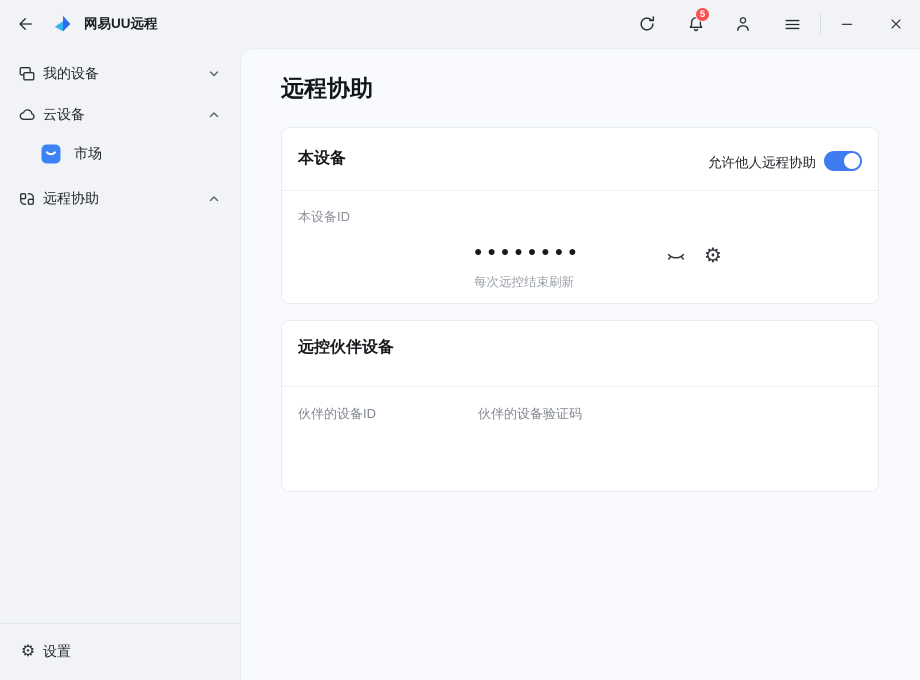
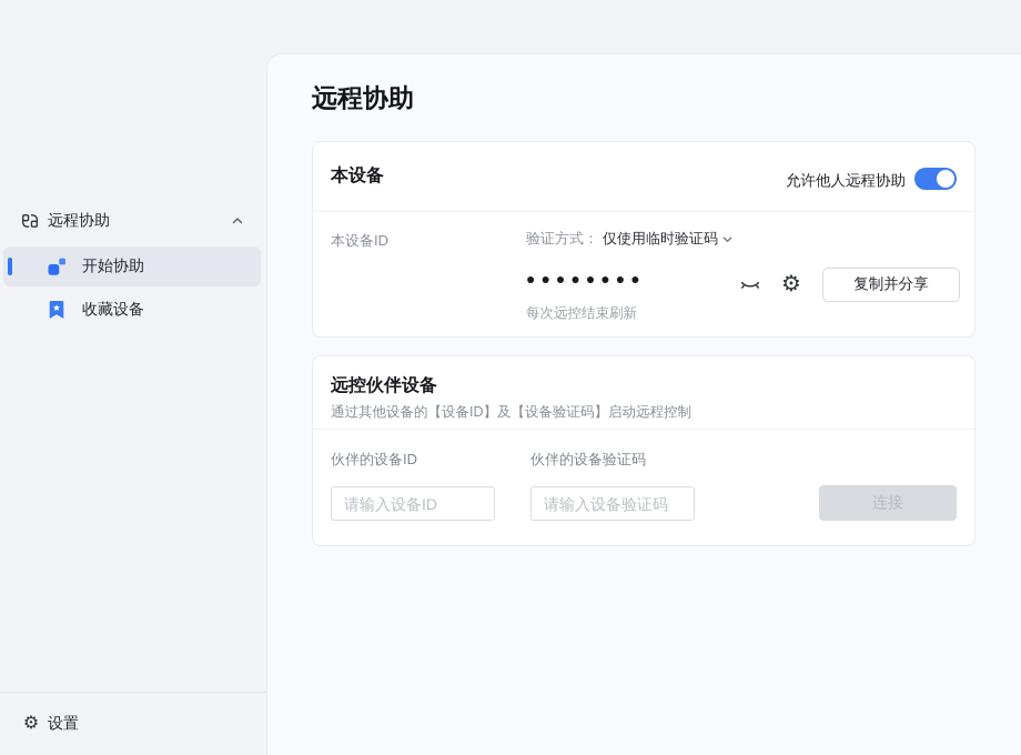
- 网易UU远程
- 5
- 我的设备
- 云设备
- 市场
  远程协助
+ 开始协助
+ 收藏设备
  ⚙
  设置
  远程协助
  本设备
  允许他人远程协助
  本设备ID
+ 验证方式：
+ 仅使用临时验证码
  ●●●●●●●●
  每次远控结束刷新
  ⚙
+ 复制并分享
  远控伙伴设备
+ 通过其他设备的【设备ID】及【设备验证码】启动远程控制
  伙伴的设备ID
  伙伴的设备验证码
+ 请输入设备ID
+ 请输入设备验证码
+ 连接
